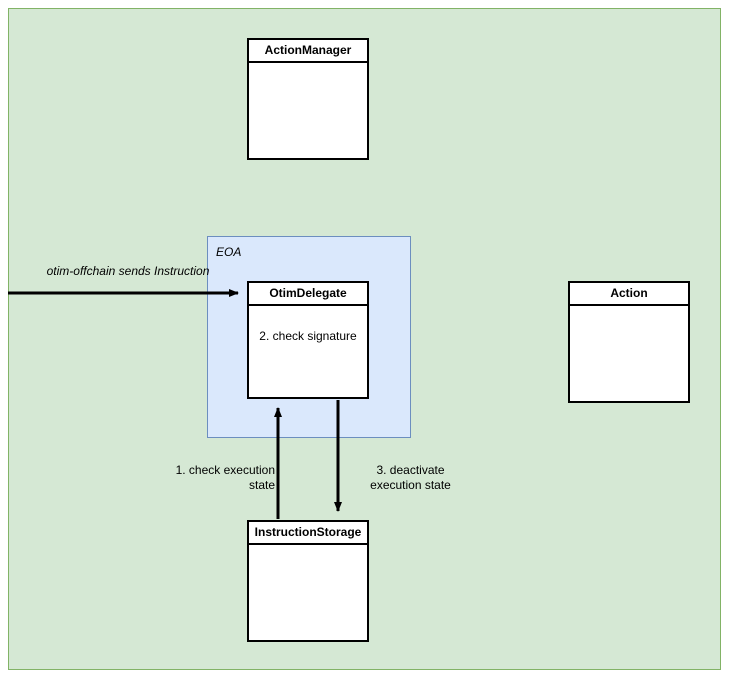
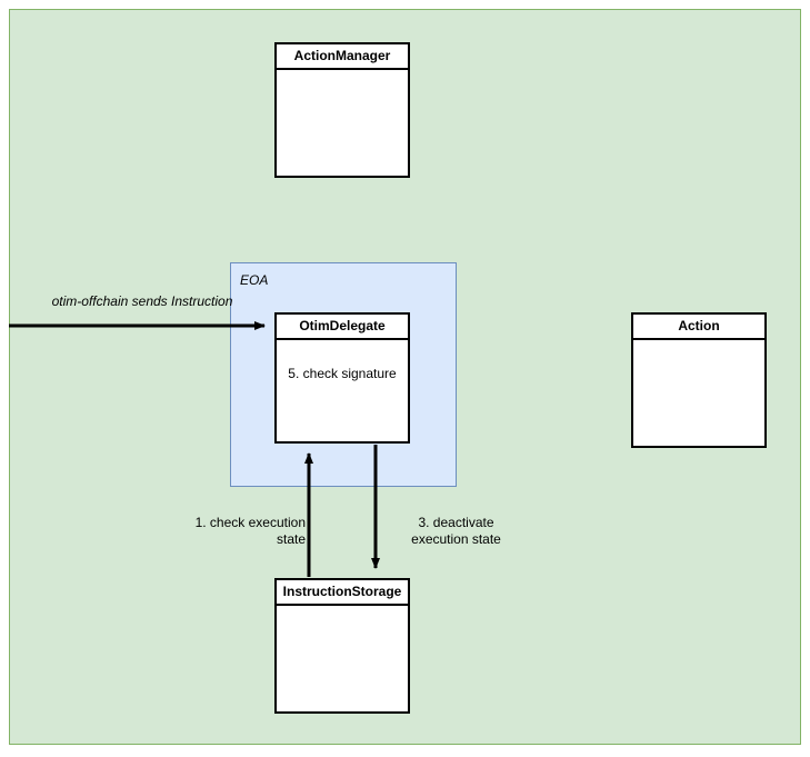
  EOA
  ActionManager
  OtimDelegate
- 2. check signature
+ 5. check signature
  InstructionStorage
  Action
  otim-offchain sends Instruction
  1. check execution
  state
  3. deactivate
  execution state
